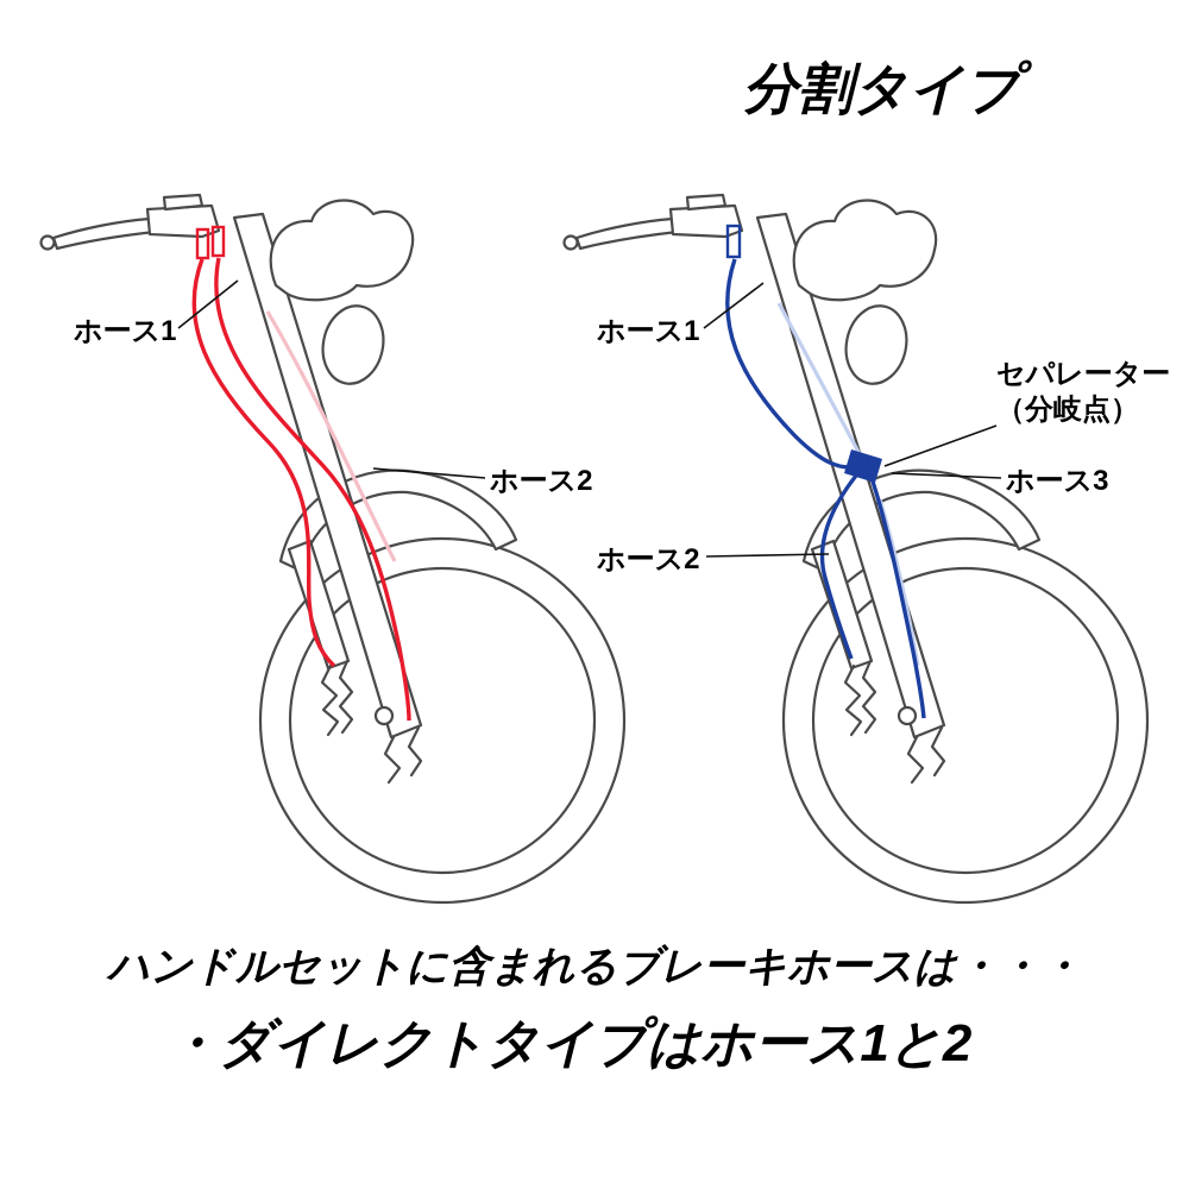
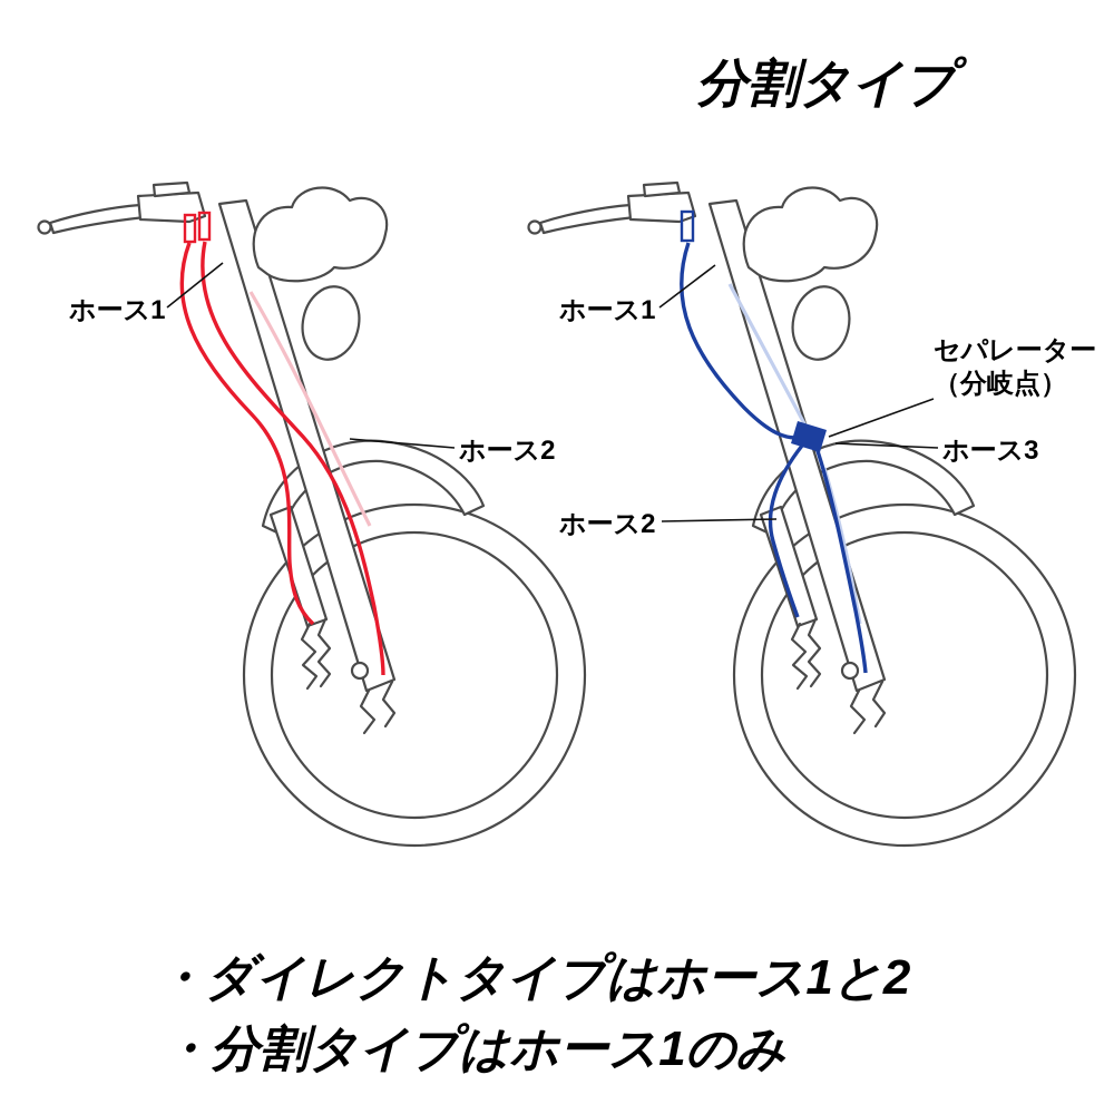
  分割タイプ
  ホース1
  ホース2
  ホース1
  セパレーター
  （分岐点）
  ホース3
  ホース2
- ハンドルセットに含まれるブレーキホースは・・・
  ・ダイレクトタイプはホース1と2
+ ・分割タイプはホース1のみ
